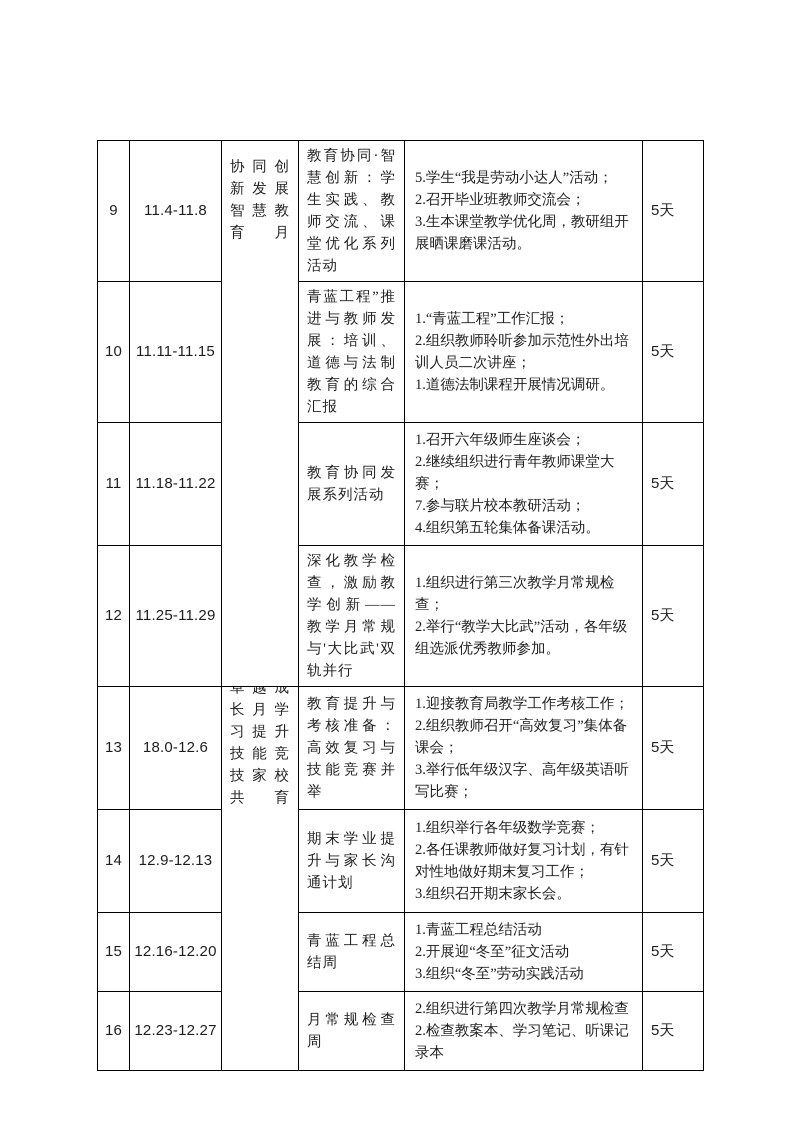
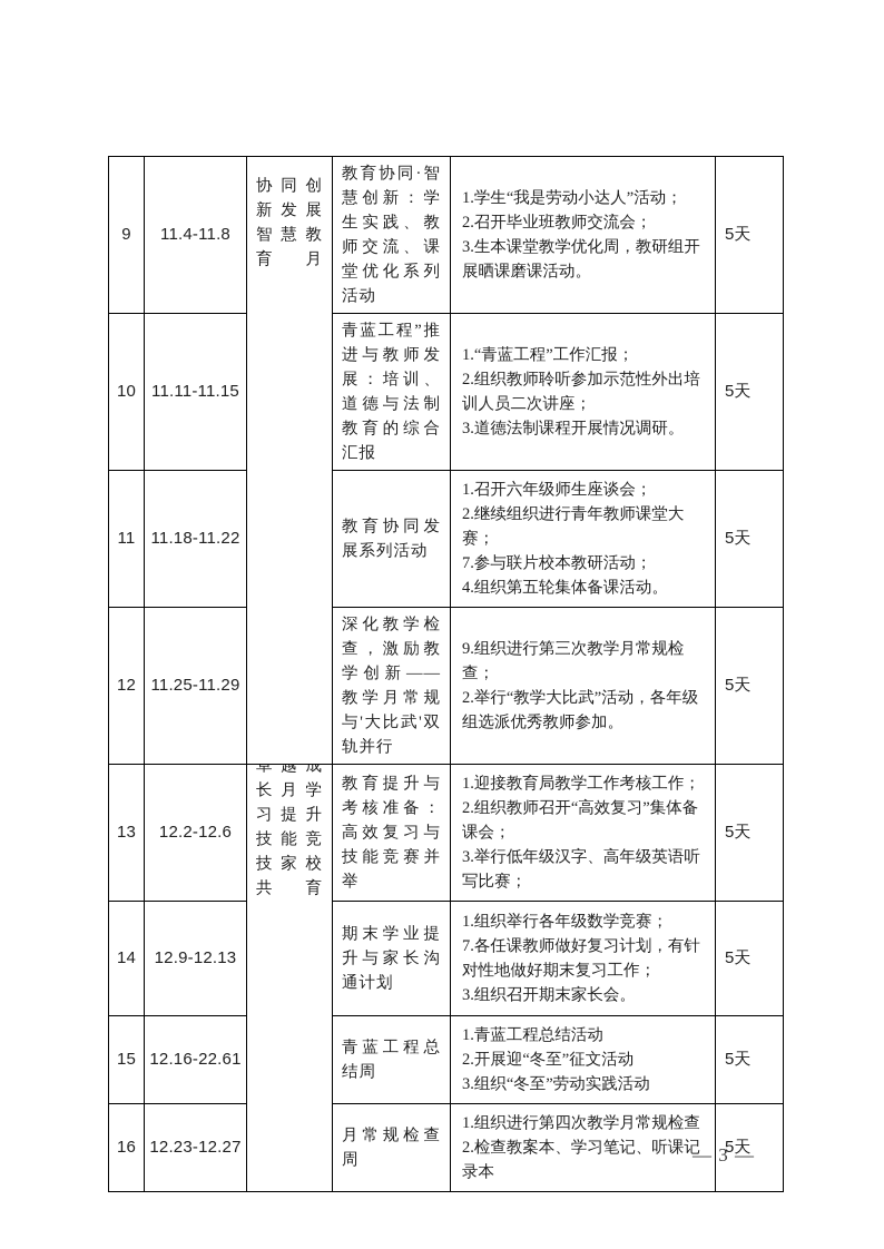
- 9	11.4-11.8	协同创新发展智慧教育月	教育协同·智慧创新：学生实践、教师交流、课堂优化系列活动	5.学生“我是劳动小达人”活动； 2.召开毕业班教师交流会； 3.生本课堂教学优化周，教研组开展晒课磨课活动。	5天
+ 9	11.4-11.8	协同创新发展智慧教育月	教育协同·智慧创新：学生实践、教师交流、课堂优化系列活动	1.学生“我是劳动小达人”活动； 2.召开毕业班教师交流会； 3.生本课堂教学优化周，教研组开展晒课磨课活动。	5天
- 10	11.11-11.15	青蓝工程”推进与教师发展：培训、道德与法制教育的综合汇报	1.“青蓝工程”工作汇报； 2.组织教师聆听参加示范性外出培训人员二次讲座； 1.道德法制课程开展情况调研。	5天
+ 10	11.11-11.15	青蓝工程”推进与教师发展：培训、道德与法制教育的综合汇报	1.“青蓝工程”工作汇报； 2.组织教师聆听参加示范性外出培训人员二次讲座； 3.道德法制课程开展情况调研。	5天
  11	11.18-11.22	教育协同发展系列活动	1.召开六年级师生座谈会； 2.继续组织进行青年教师课堂大赛； 7.参与联片校本教研活动； 4.组织第五轮集体备课活动。	5天
- 12	11.25-11.29	深化教学检查，激励教学创新——教学月常规与'大比武'双轨并行	1.组织进行第三次教学月常规检查； 2.举行“教学大比武”活动，各年级组选派优秀教师参加。	5天
+ 12	11.25-11.29	深化教学检查，激励教学创新——教学月常规与'大比武'双轨并行	9.组织进行第三次教学月常规检查； 2.举行“教学大比武”活动，各年级组选派优秀教师参加。	5天
- 13	18.0-12.6	卓越成长月学习提升技能竞技家校共育	教育提升与考核准备：高效复习与技能竞赛并举	1.迎接教育局教学工作考核工作； 2.组织教师召开“高效复习”集体备课会； 3.举行低年级汉字、高年级英语听写比赛；	5天
+ 13	12.2-12.6	卓越成长月学习提升技能竞技家校共育	教育提升与考核准备：高效复习与技能竞赛并举	1.迎接教育局教学工作考核工作； 2.组织教师召开“高效复习”集体备课会； 3.举行低年级汉字、高年级英语听写比赛；	5天
- 14	12.9-12.13	期末学业提升与家长沟通计划	1.组织举行各年级数学竞赛； 2.各任课教师做好复习计划，有针对性地做好期末复习工作； 3.组织召开期末家长会。	5天
+ 14	12.9-12.13	期末学业提升与家长沟通计划	1.组织举行各年级数学竞赛； 7.各任课教师做好复习计划，有针对性地做好期末复习工作； 3.组织召开期末家长会。	5天
- 15	12.16-12.20	青蓝工程总结周	1.青蓝工程总结活动 2.开展迎“冬至”征文活动 3.组织“冬至”劳动实践活动	5天
+ 15	12.16-22.61	青蓝工程总结周	1.青蓝工程总结活动 2.开展迎“冬至”征文活动 3.组织“冬至”劳动实践活动	5天
- 16	12.23-12.27	月常规检查周	2.组织进行第四次教学月常规检查 2.检查教案本、学习笔记、听课记录本	5天
+ 16	12.23-12.27	月常规检查周	1.组织进行第四次教学月常规检查 2.检查教案本、学习笔记、听课记录本	5天
+ — 3 —
